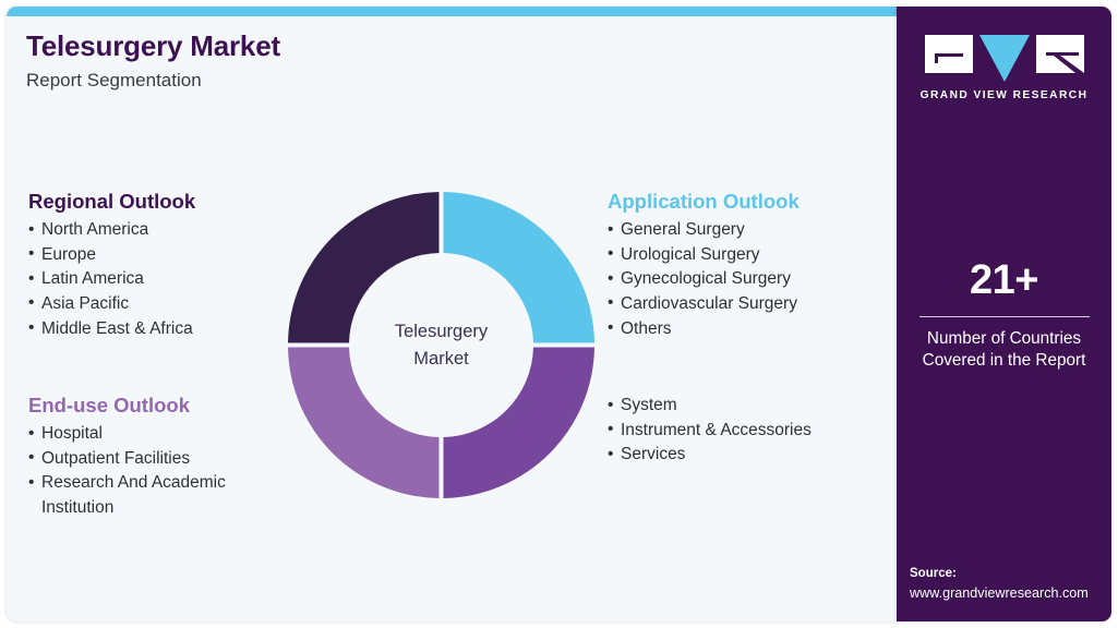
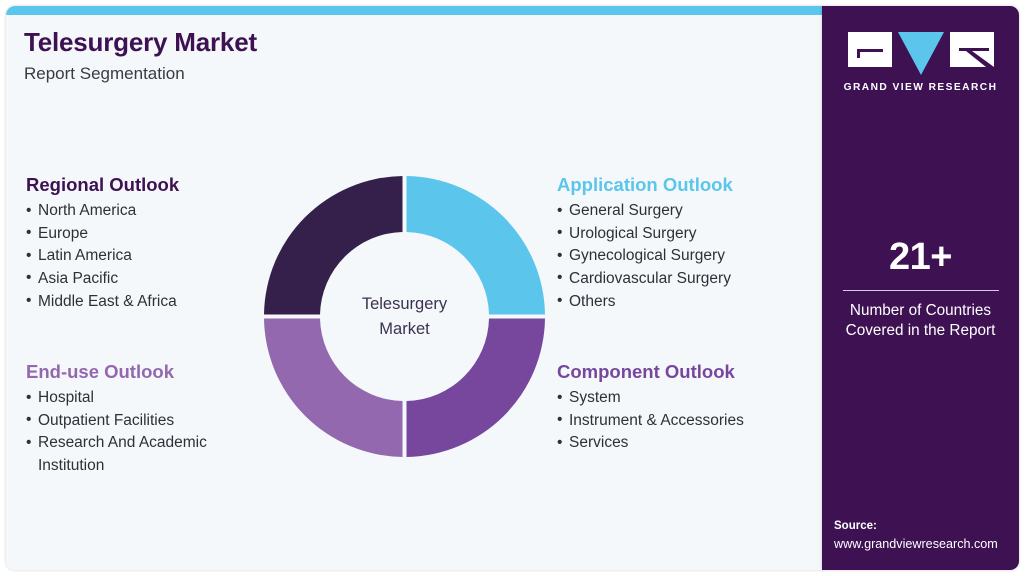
  Telesurgery Market
  Report Segmentation
  Regional Outlook
  •
  North America
  •
  Europe
  •
  Latin America
  •
  Asia Pacific
  •
  Middle East & Africa
  End-use Outlook
  •
  Hospital
  •
  Outpatient Facilities
  •
  Research And Academic Institution
  Application Outlook
  •
  General Surgery
  •
  Urological Surgery
  •
  Gynecological Surgery
  •
  Cardiovascular Surgery
  •
  Others
+ Component Outlook
  •
  System
  •
  Instrument & Accessories
  •
  Services
  Telesurgery
  Market
  GRAND VIEW RESEARCH
  21+
  Number of Countries
  Covered in the Report
  Source:
  www.grandviewresearch.com
